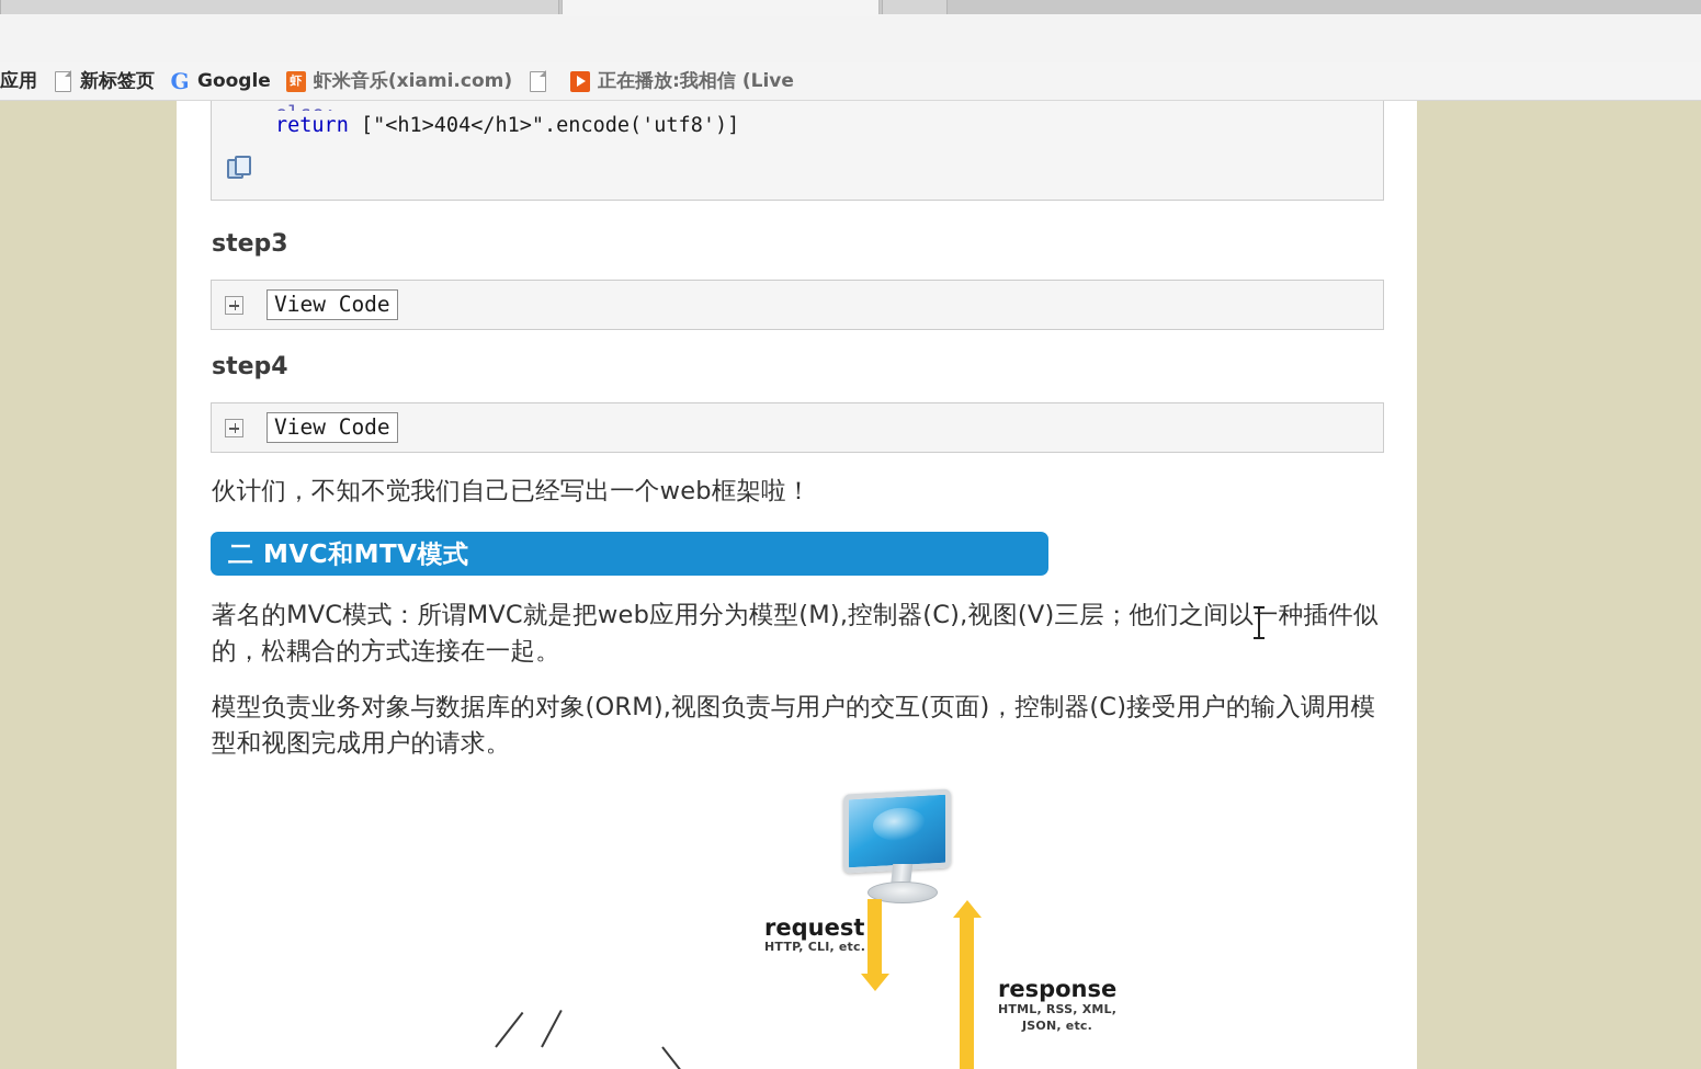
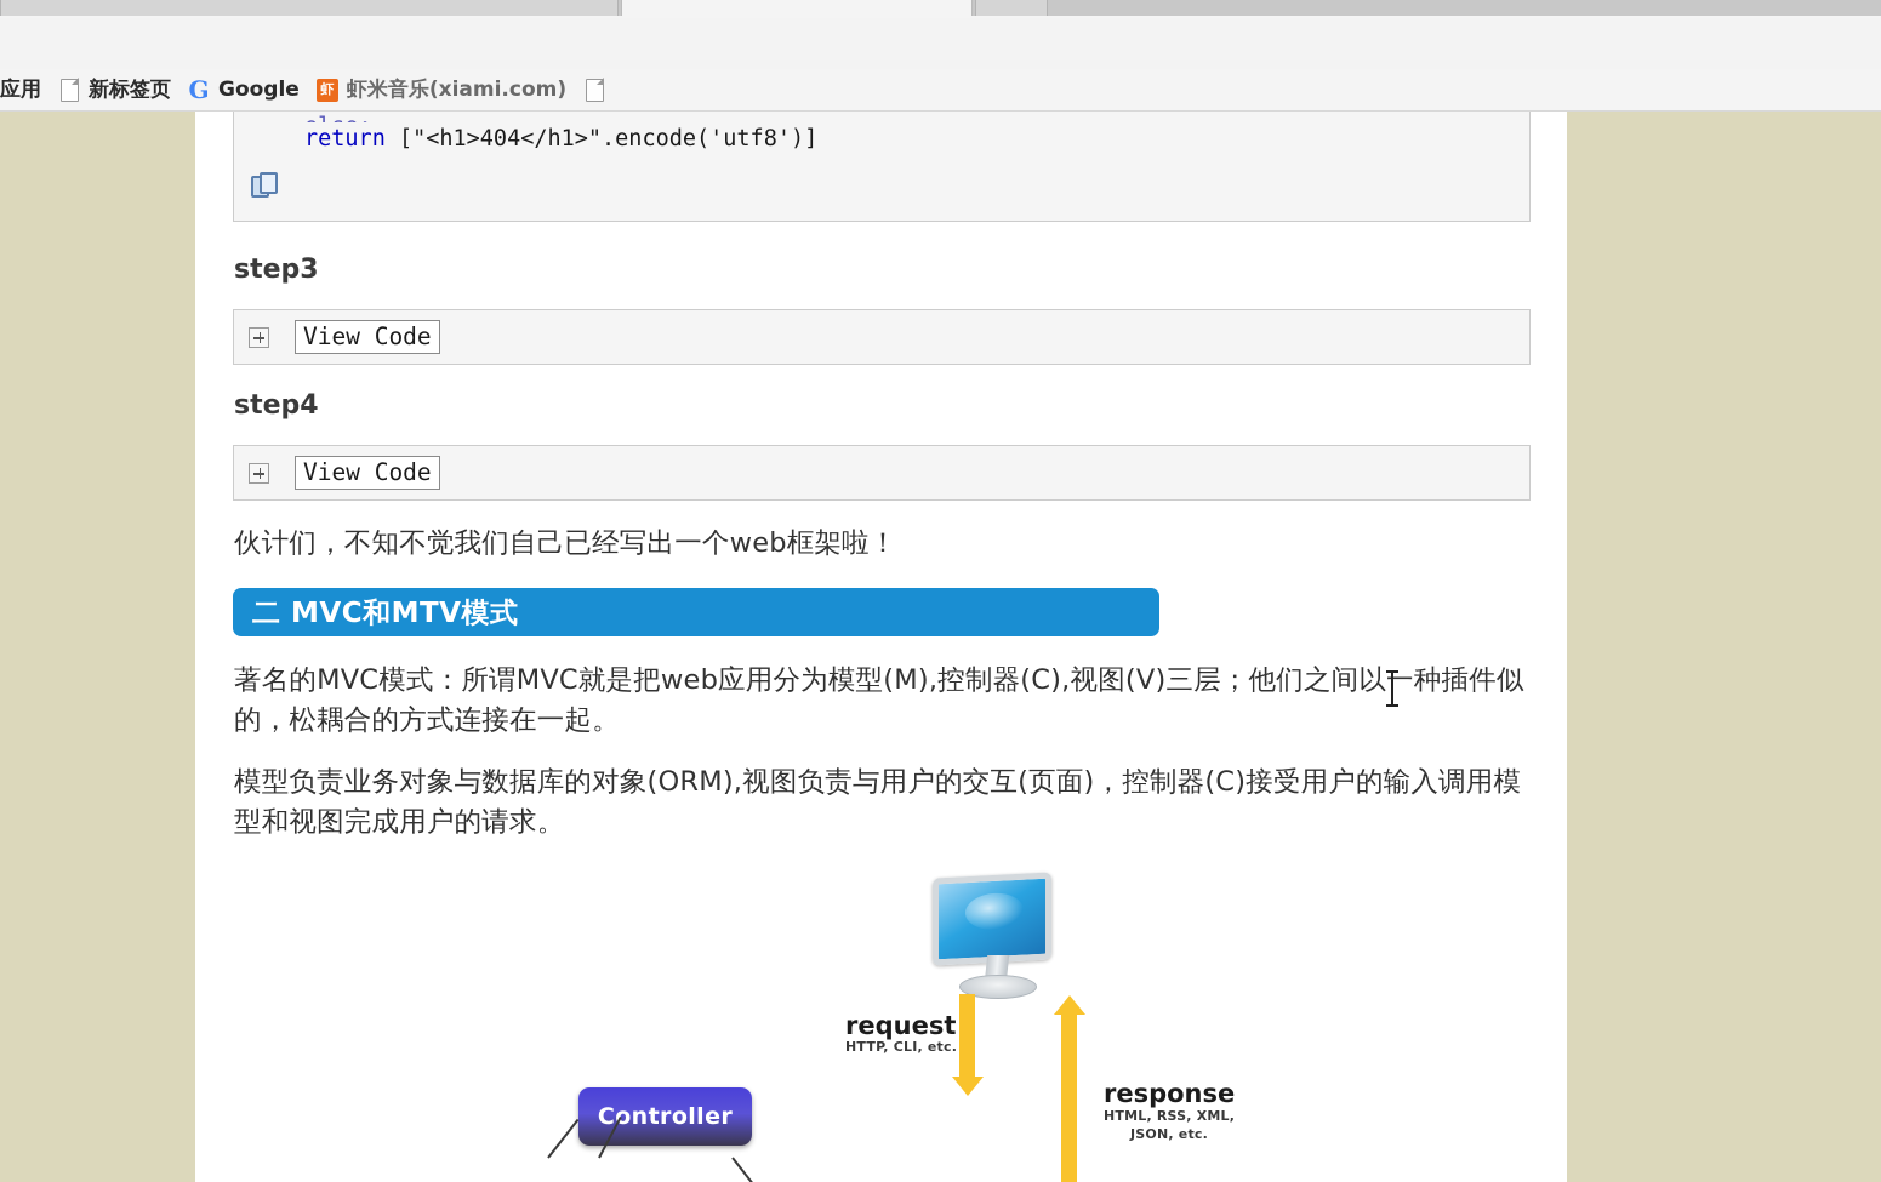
  应用
  新标签页
  G
  Google
  虾
  虾米音乐(xiami.com)
- 正在播放:我相信 (Live
  return ["<h1>404</h1>".encode('utf8')]
  step3
  View Code
  step4
  View Code
  伙计们，不知不觉我们自己已经写出一个web框架啦！
  二 MVC和MTV模式
  著名的MVC模式：所谓MVC就是把web应用分为模型(M),控制器(C),视图(V)三层；他们之间以一种插件似的，松耦合的方式连接在一起。
  模型负责业务对象与数据库的对象(ORM),视图负责与用户的交互(页面)，控制器(C)接受用户的输入调用模型和视图完成用户的请求。
  request
  HTTP, CLI, etc.
  response
  HTML, RSS, XML,
  JSON, etc.
+ Controller
